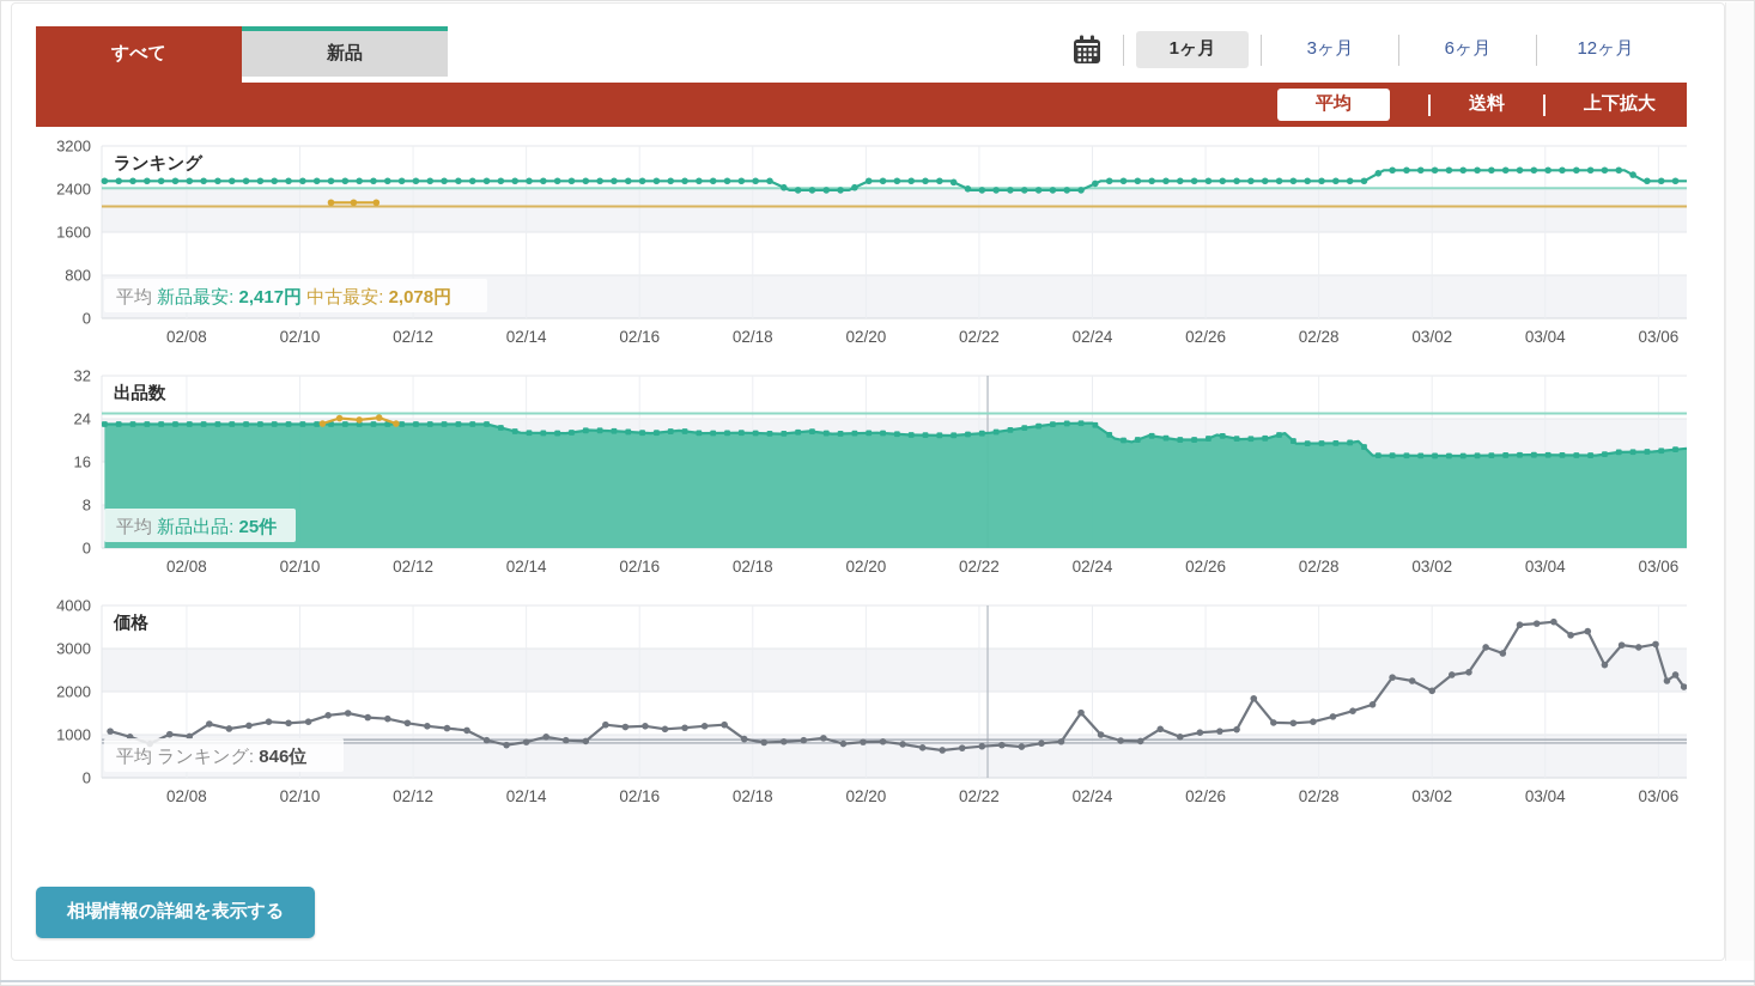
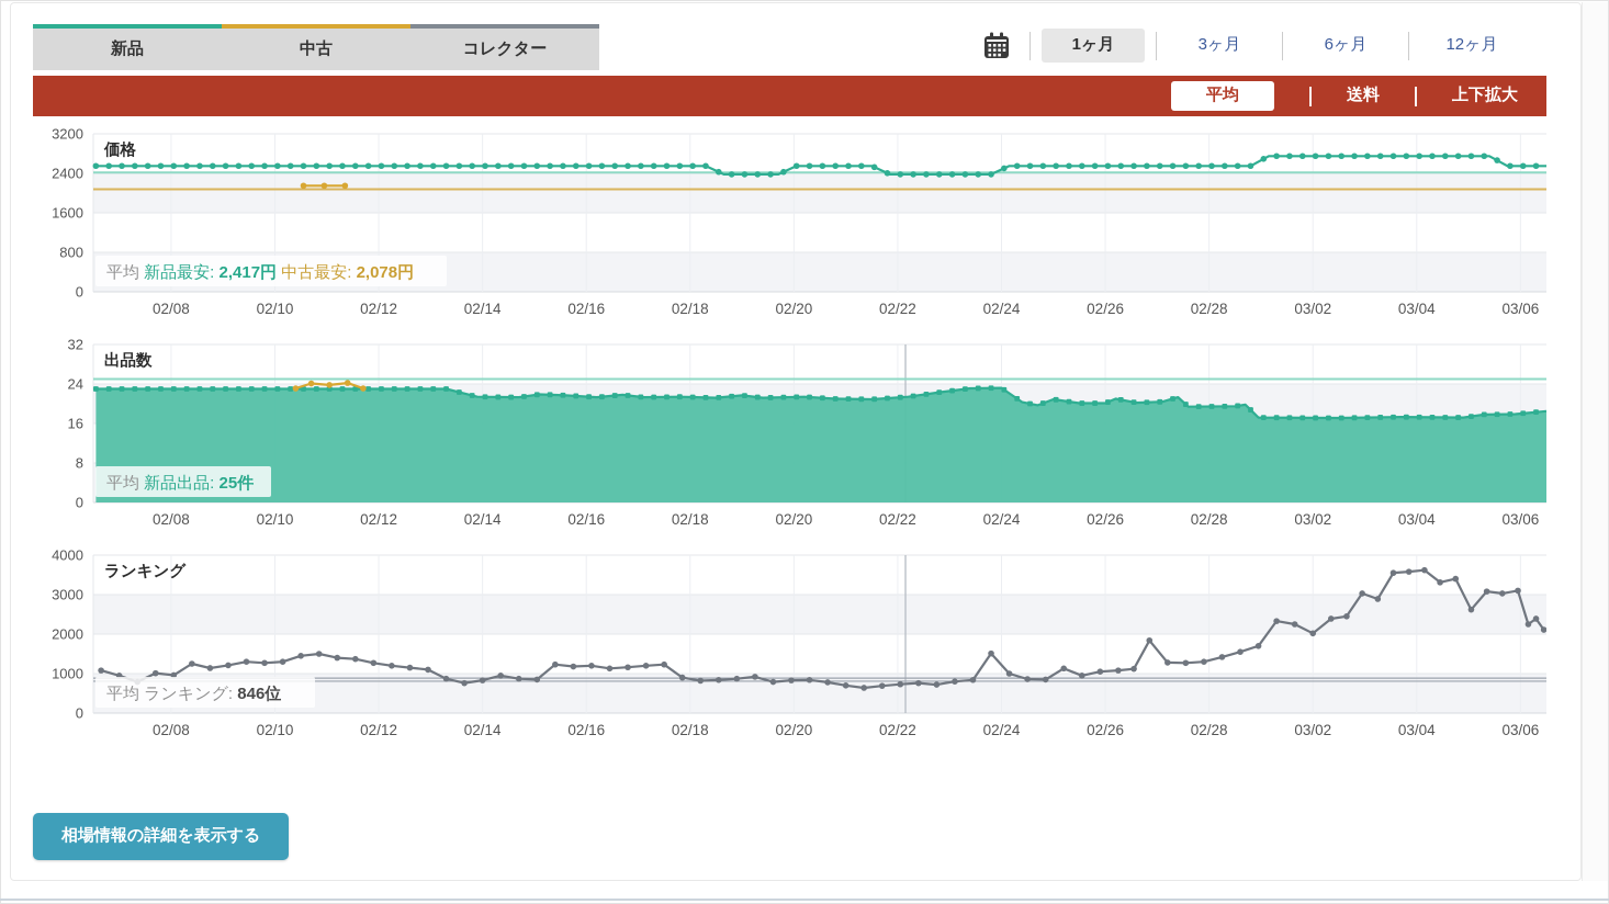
- すべて
  新品
+ 中古
+ コレクター
  1ヶ月
  3ヶ月
  6ヶ月
  12ヶ月
  平均
  送料
  上下拡大
  0
  800
  1600
  2400
  3200
  02/08
  02/10
  02/12
  02/14
  02/16
  02/18
  02/20
  02/22
  02/24
  02/26
  02/28
  03/02
  03/04
  03/06
- ランキング
+ 価格
  平均 新品最安: 2,417円 中古最安: 2,078円
  0
  8
  16
  24
  32
  02/08
  02/10
  02/12
  02/14
  02/16
  02/18
  02/20
  02/22
  02/24
  02/26
  02/28
  03/02
  03/04
  03/06
  出品数
  平均 新品出品: 25件
  0
  1000
  2000
  3000
  4000
  02/08
  02/10
  02/12
  02/14
  02/16
  02/18
  02/20
  02/22
  02/24
  02/26
  02/28
  03/02
  03/04
  03/06
- 価格
+ ランキング
  平均 ランキング: 846位
  相場情報の詳細を表示する
